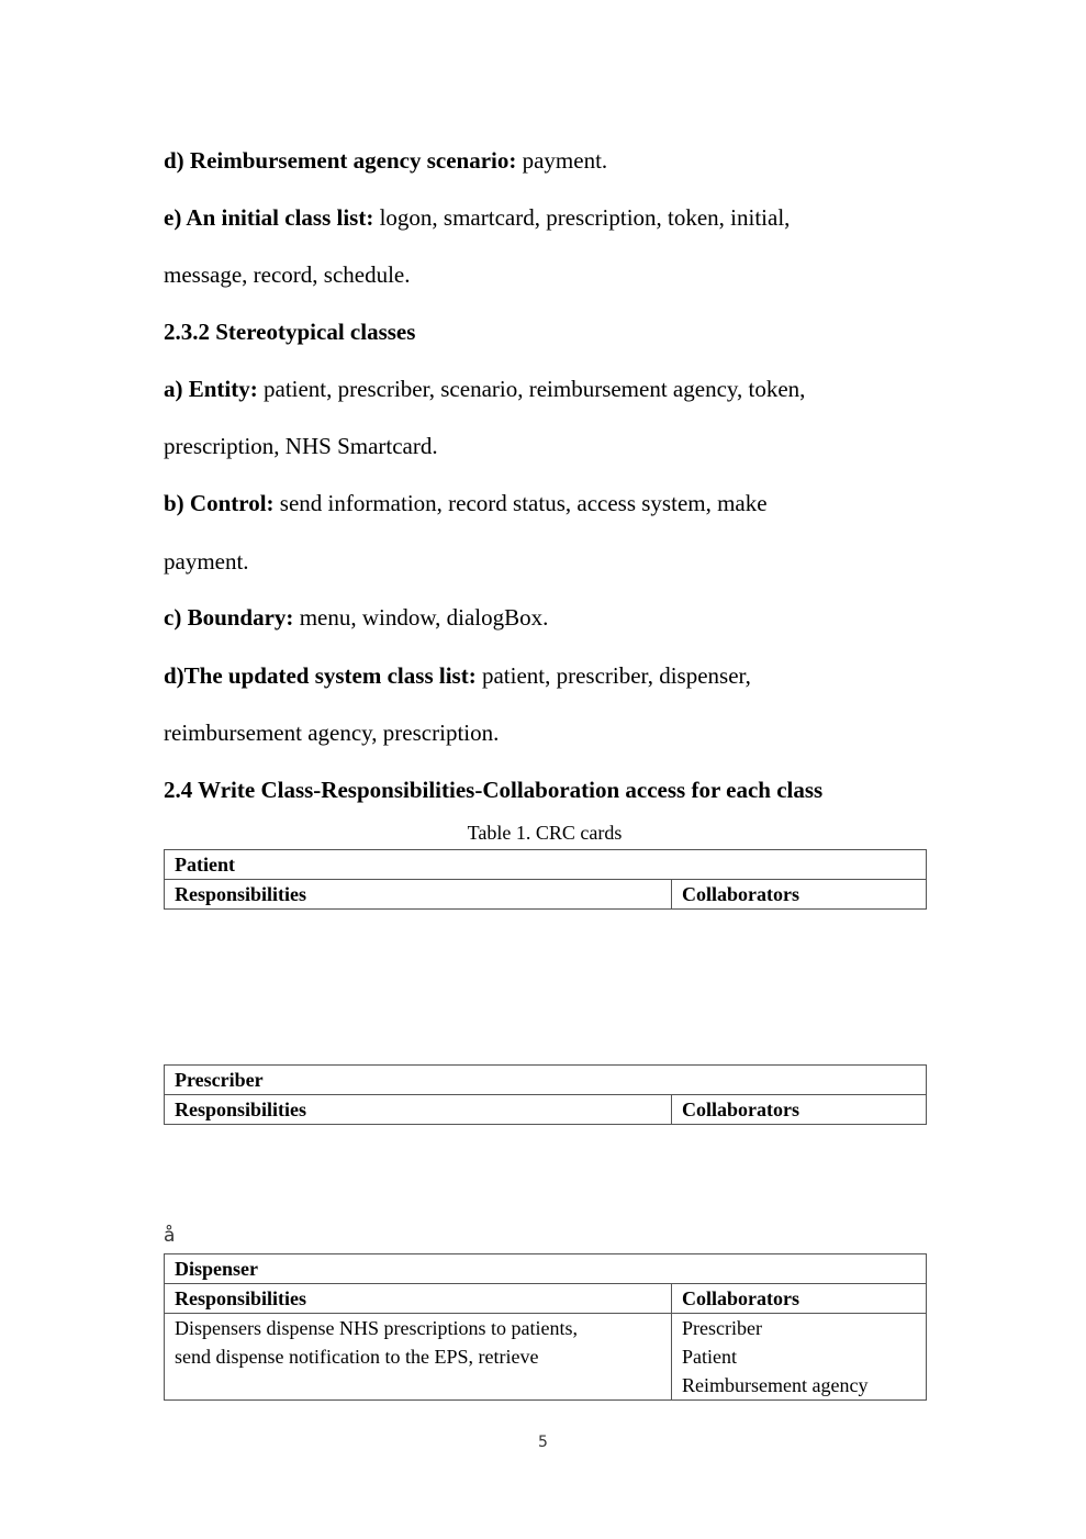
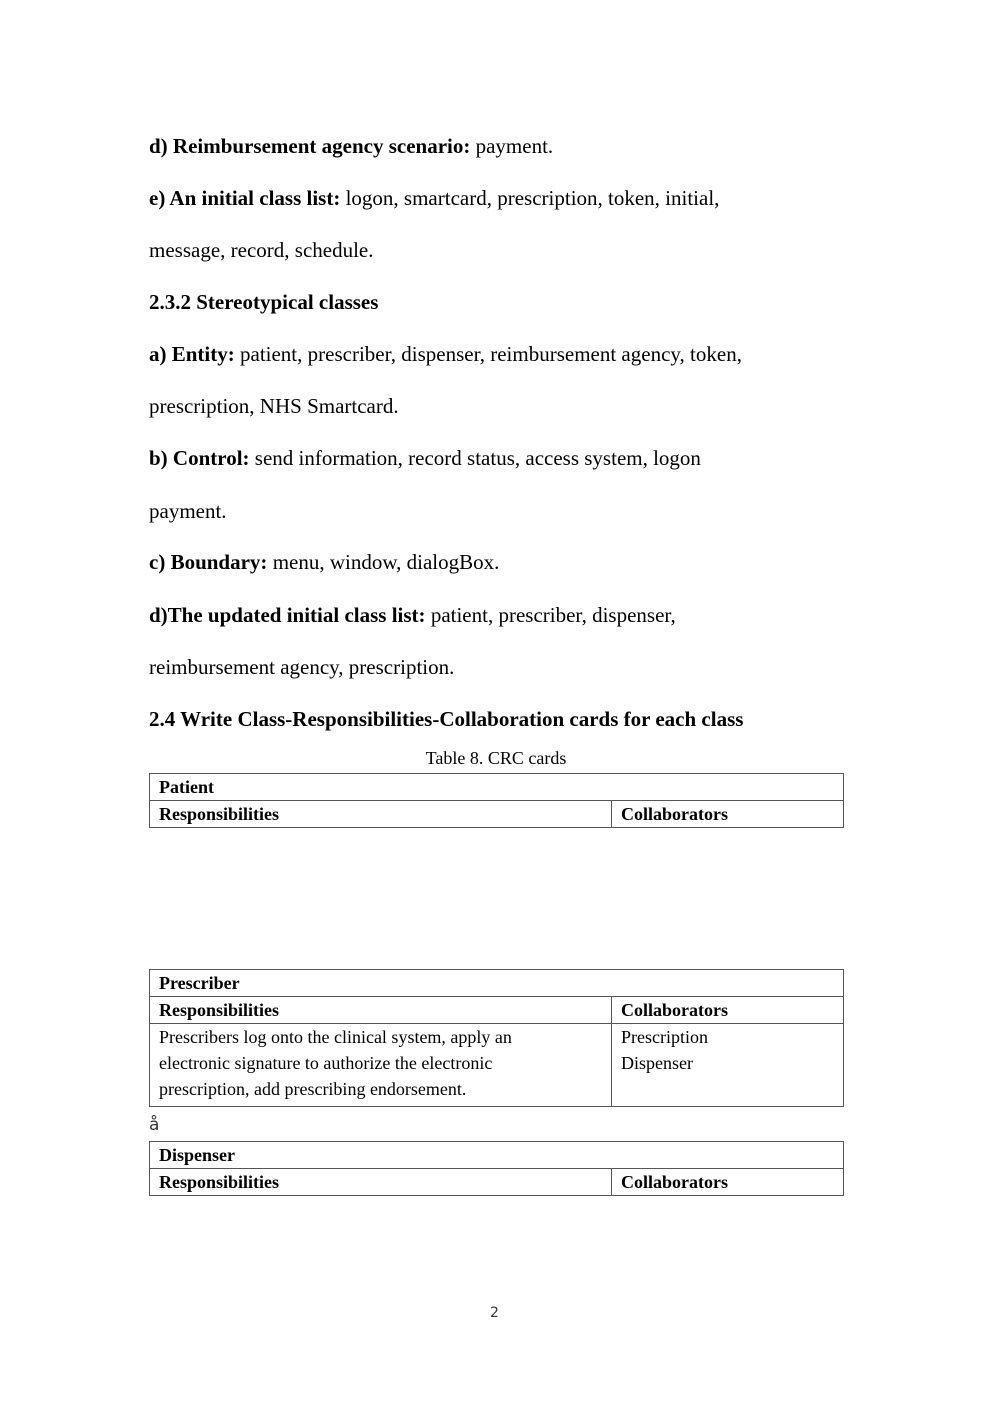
  d) Reimbursement agency scenario: payment.
  e) An initial class list: logon, smartcard, prescription, token, initial,
  message, record, schedule.
  2.3.2 Stereotypical classes
- a) Entity: patient, prescriber, scenario, reimbursement agency, token,
+ a) Entity: patient, prescriber, dispenser, reimbursement agency, token,
  prescription, NHS Smartcard.
- b) Control: send information, record status, access system, make
+ b) Control: send information, record status, access system, logon
  payment.
  c) Boundary: menu, window, dialogBox.
- d)The updated system class list: patient, prescriber, dispenser,
+ d)The updated initial class list: patient, prescriber, dispenser,
  reimbursement agency, prescription.
- 2.4 Write Class-Responsibilities-Collaboration access for each class
+ 2.4 Write Class-Responsibilities-Collaboration cards for each class
- Table 1. CRC cards
+ Table 8. CRC cards
  Patient
  Responsibilities	Collaborators
  Prescriber
  Responsibilities	Collaborators
+ Prescribers log onto the clinical system, apply an electronic signature to authorize the electronic prescription, add prescribing endorsement.	Prescription Dispenser
  å
  Dispenser
  Responsibilities	Collaborators
- Dispensers dispense NHS prescriptions to patients, send dispense notification to the EPS, retrieve	Prescriber Patient Reimbursement agency
- 5
+ 2
